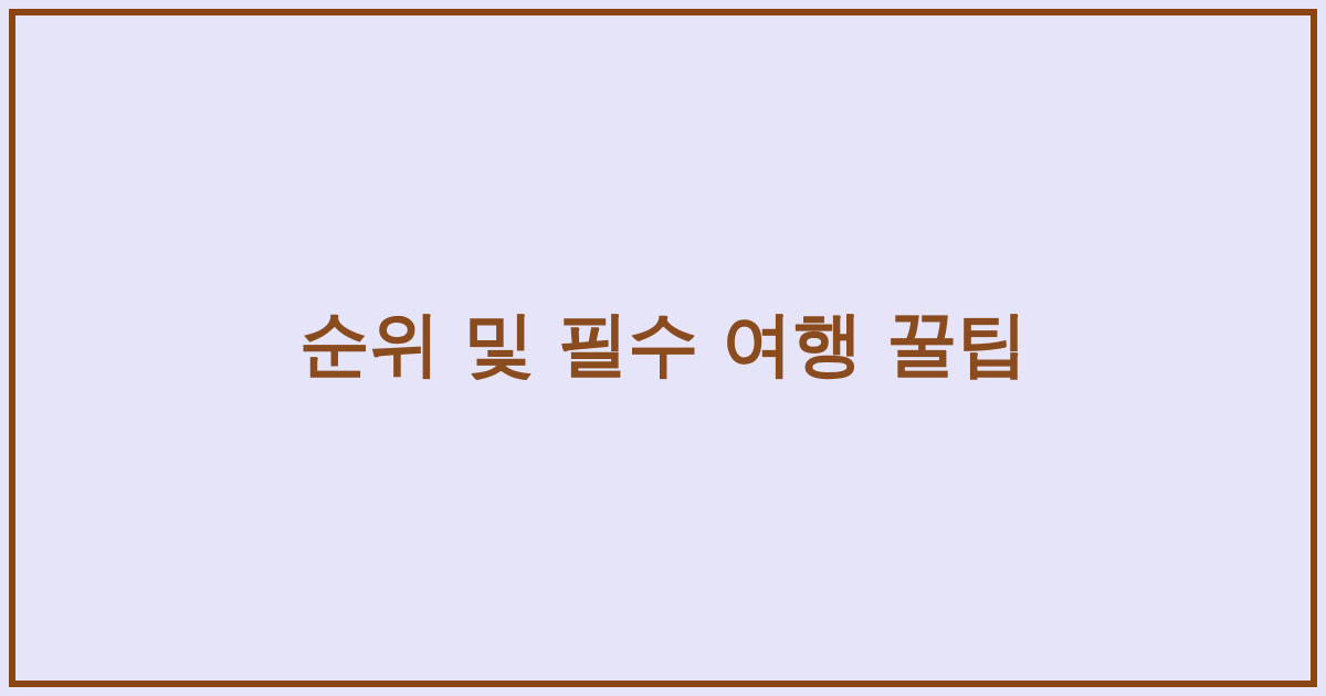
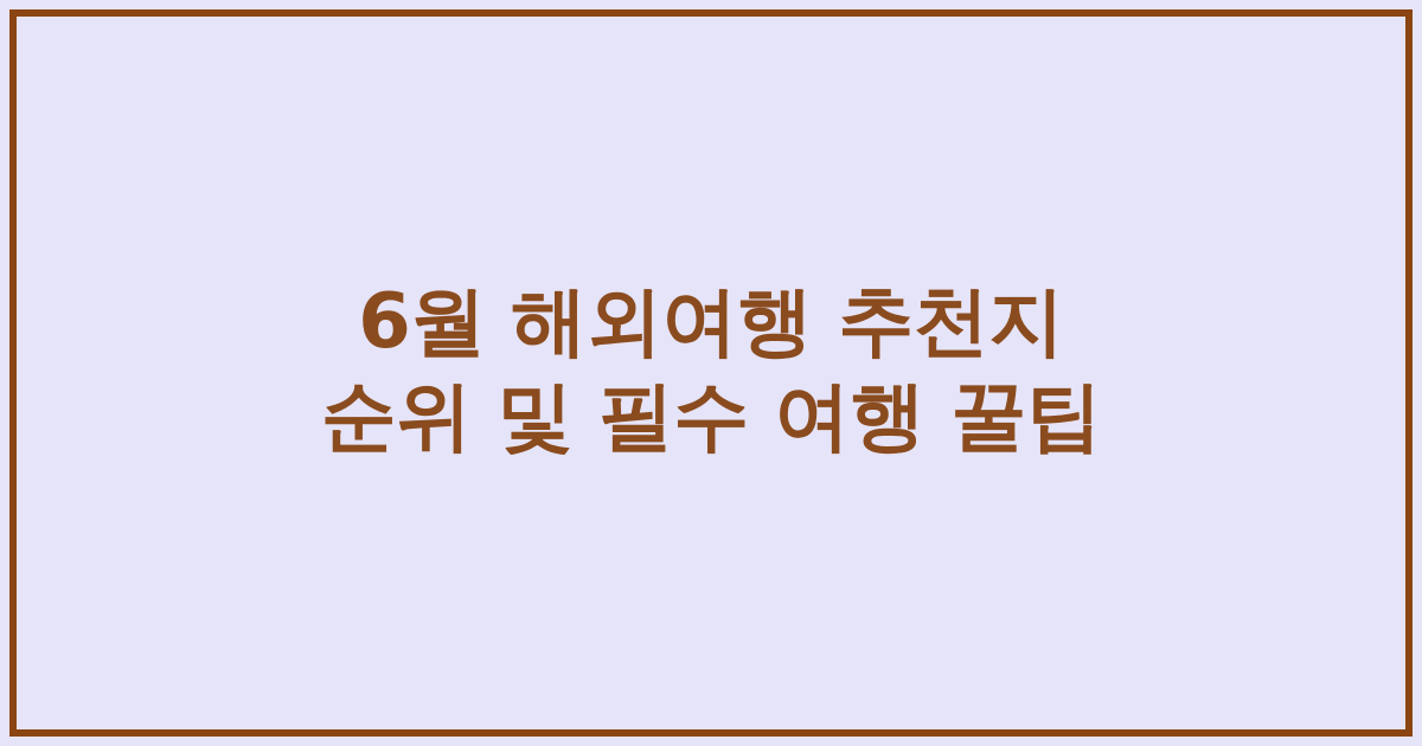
+ 6월 해외여행 추천지
  순위 및 필수 여행 꿀팁
